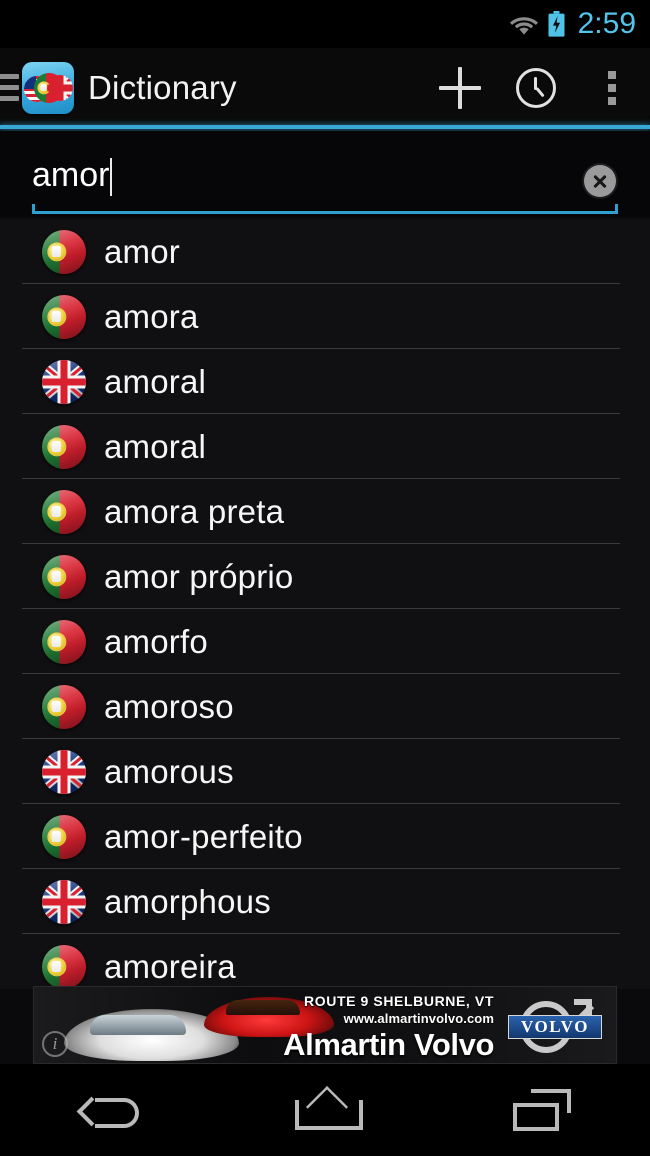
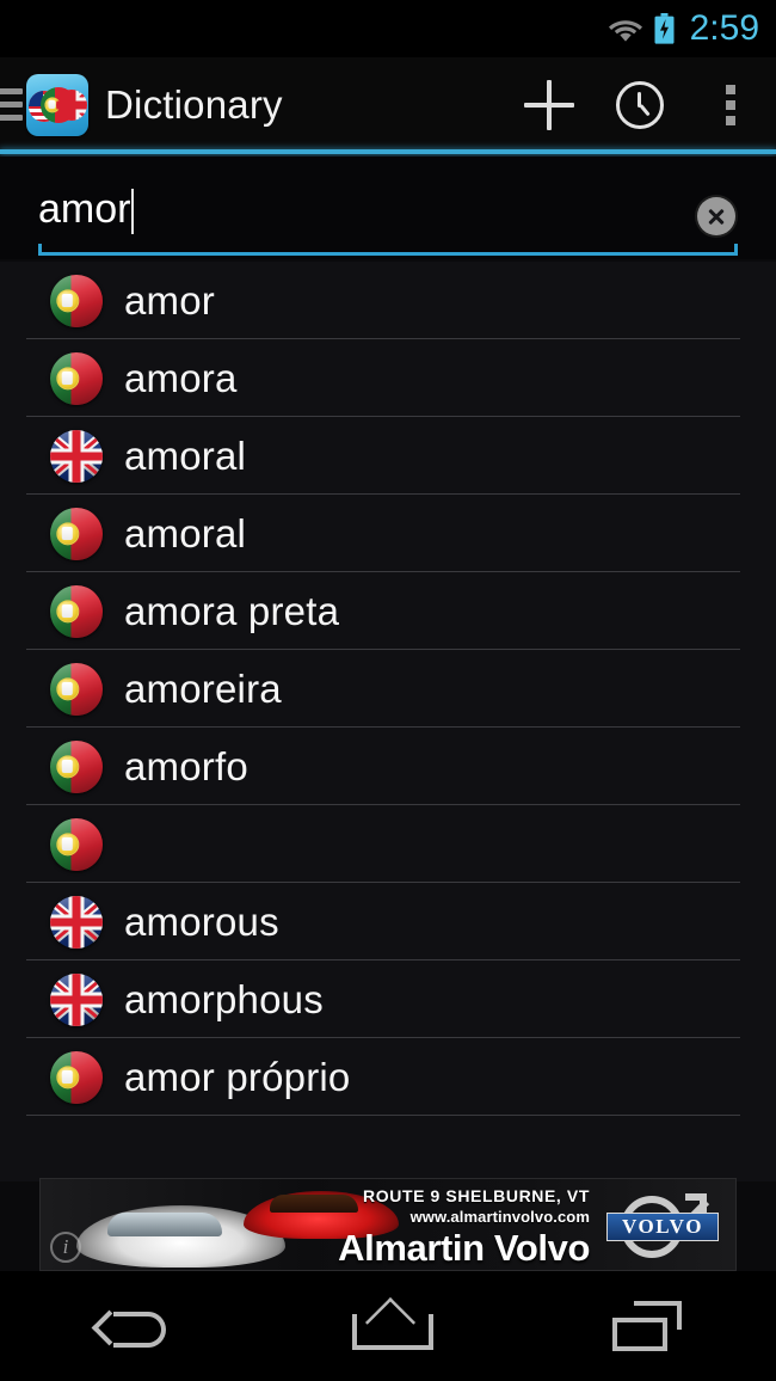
  2:59
  Dictionary
  amor
  amor
  amora
  amoral
  amoral
  amora preta
- amor próprio
+ amoreira
  amorfo
- amoroso
  amorous
- amor-perfeito
  amorphous
- amoreira
+ amor próprio
  ROUTE 9 SHELBURNE, VT
  www.almartinvolvo.com
  Almartin Volvo
  VOLVO
  i
